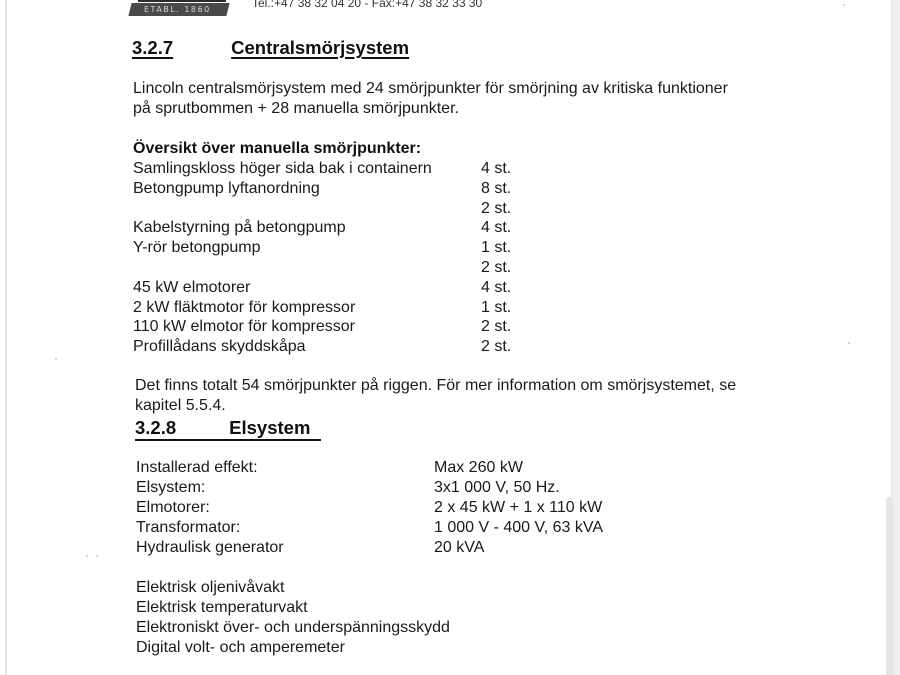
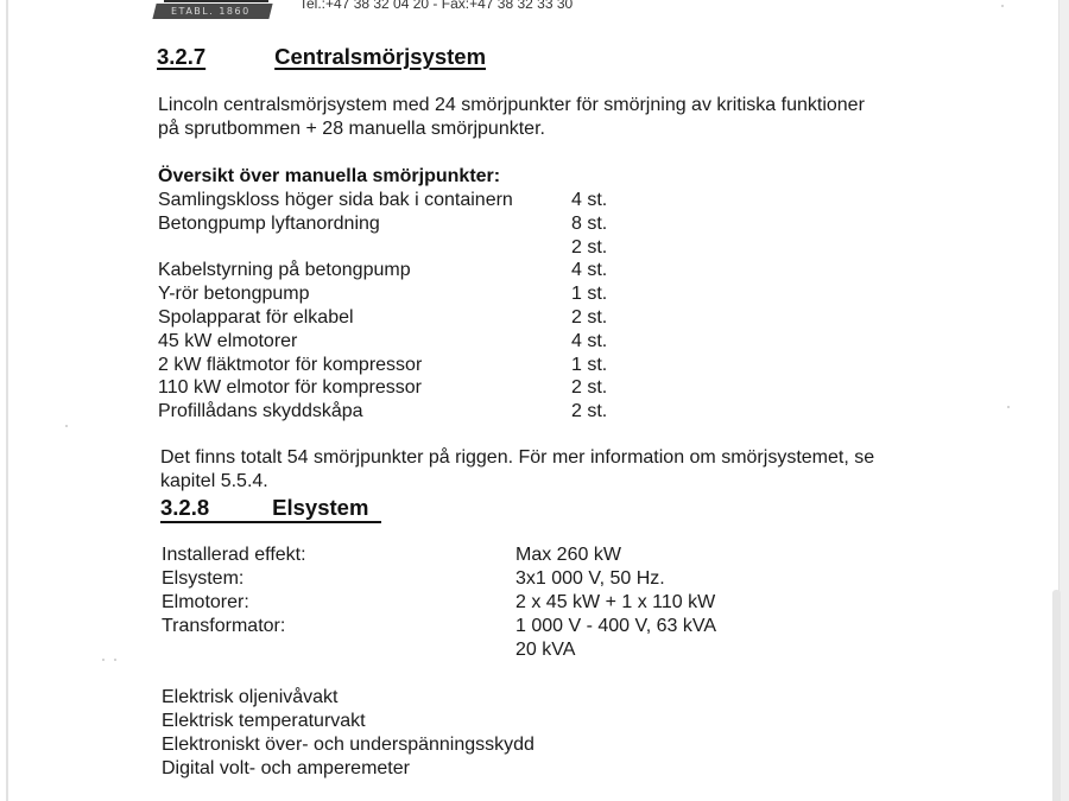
  ETABL. 1860
  Tel.:+47 38 32 04 20 - Fax:+47 38 32 33 30
  3.2.7 Centralsmörjsystem
  Lincoln centralsmörjsystem med 24 smörjpunkter för smörjning av kritiska funktioner
  på sprutbommen + 28 manuella smörjpunkter.
  Översikt över manuella smörjpunkter:
  Samlingskloss höger sida bak i containern
  4 st.
  Betongpump lyftanordning
  8 st.
  2 st.
  Kabelstyrning på betongpump
  4 st.
  Y-rör betongpump
  1 st.
+ Spolapparat för elkabel
  2 st.
  45 kW elmotorer
  4 st.
  2 kW fläktmotor för kompressor
  1 st.
  110 kW elmotor för kompressor
  2 st.
  Profillådans skyddskåpa
  2 st.
  Det finns totalt 54 smörjpunkter på riggen. För mer information om smörjsystemet, se
  kapitel 5.5.4.
  3.2.8 Elsystem
  Installerad effekt:
  Max 260 kW
  Elsystem:
  3x1 000 V, 50 Hz.
  Elmotorer:
  2 x 45 kW + 1 x 110 kW
  Transformator:
  1 000 V - 400 V, 63 kVA
- Hydraulisk generator
  20 kVA
  Elektrisk oljenivåvakt
  Elektrisk temperaturvakt
  Elektroniskt över- och underspänningsskydd
  Digital volt- och amperemeter
